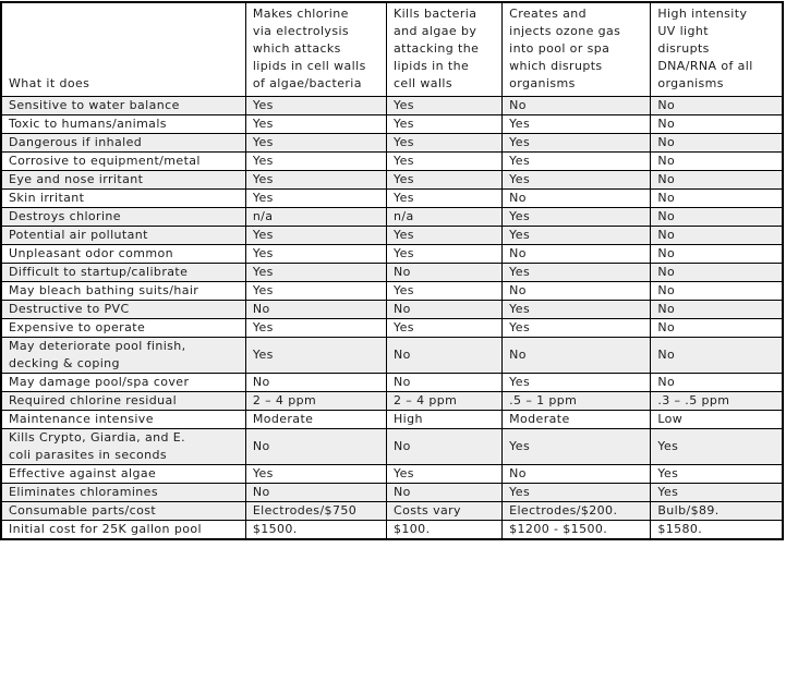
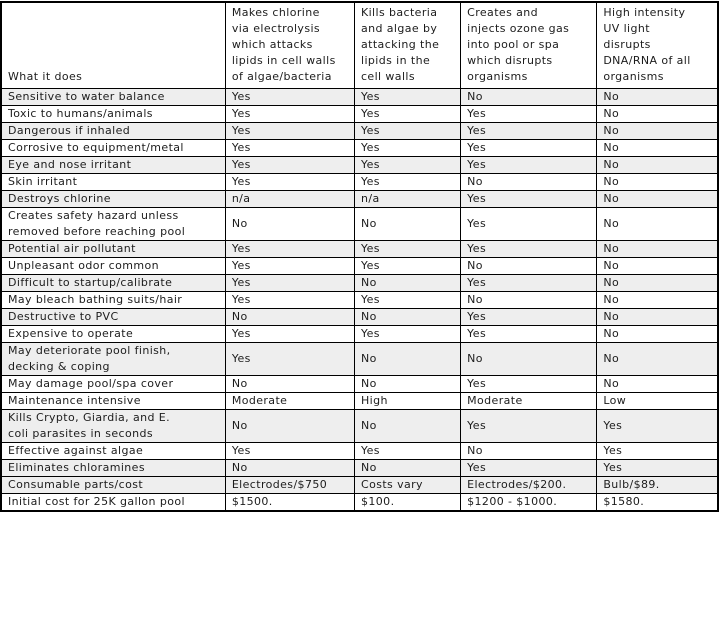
  What it does	Makes chlorine via electrolysis which attacks lipids in cell walls of algae/bacteria	Kills bacteria and algae by attacking the lipids in the cell walls	Creates and injects ozone gas into pool or spa which disrupts organisms	High intensity UV light disrupts DNA/RNA of all organisms
  Sensitive to water balance	Yes	Yes	No	No
  Toxic to humans/animals	Yes	Yes	Yes	No
  Dangerous if inhaled	Yes	Yes	Yes	No
  Corrosive to equipment/metal	Yes	Yes	Yes	No
  Eye and nose irritant	Yes	Yes	Yes	No
  Skin irritant	Yes	Yes	No	No
  Destroys chlorine	n/a	n/a	Yes	No
+ Creates safety hazard unless removed before reaching pool	No	No	Yes	No
  Potential air pollutant	Yes	Yes	Yes	No
  Unpleasant odor common	Yes	Yes	No	No
  Difficult to startup/calibrate	Yes	No	Yes	No
  May bleach bathing suits/hair	Yes	Yes	No	No
  Destructive to PVC	No	No	Yes	No
  Expensive to operate	Yes	Yes	Yes	No
  May deteriorate pool finish, decking & coping	Yes	No	No	No
  May damage pool/spa cover	No	No	Yes	No
- Required chlorine residual	2 – 4 ppm	2 – 4 ppm	.5 – 1 ppm	.3 – .5 ppm
  Maintenance intensive	Moderate	High	Moderate	Low
  Kills Crypto, Giardia, and E. coli parasites in seconds	No	No	Yes	Yes
  Effective against algae	Yes	Yes	No	Yes
  Eliminates chloramines	No	No	Yes	Yes
  Consumable parts/cost	Electrodes/$750	Costs vary	Electrodes/$200.	Bulb/$89.
- Initial cost for 25K gallon pool	$1500.	$100.	$1200 - $1500.	$1580.
+ Initial cost for 25K gallon pool	$1500.	$100.	$1200 - $1000.	$1580.
